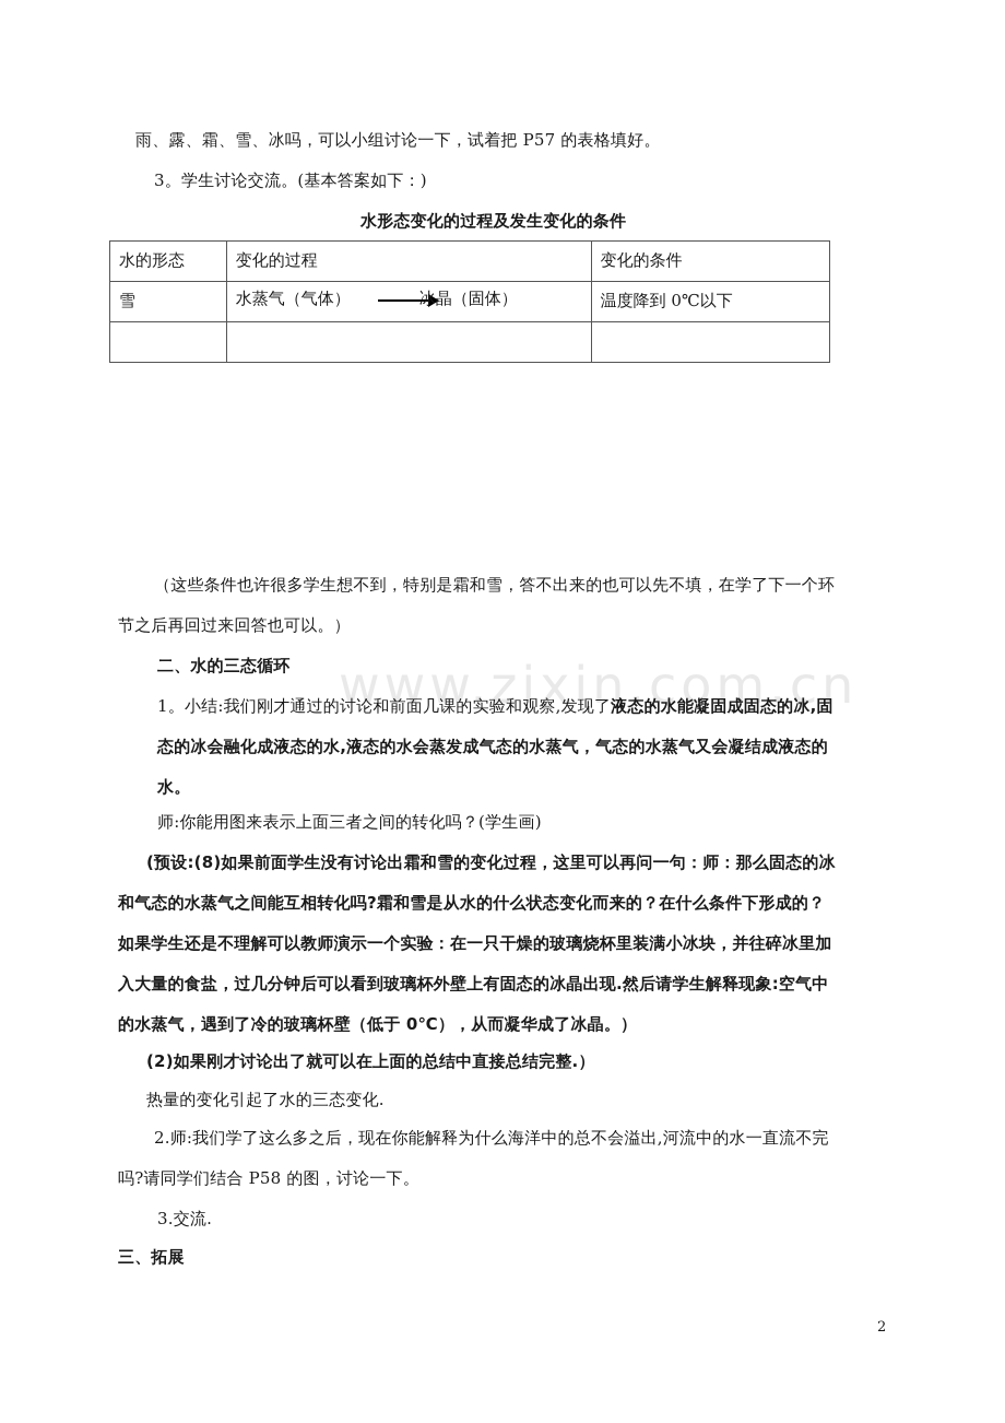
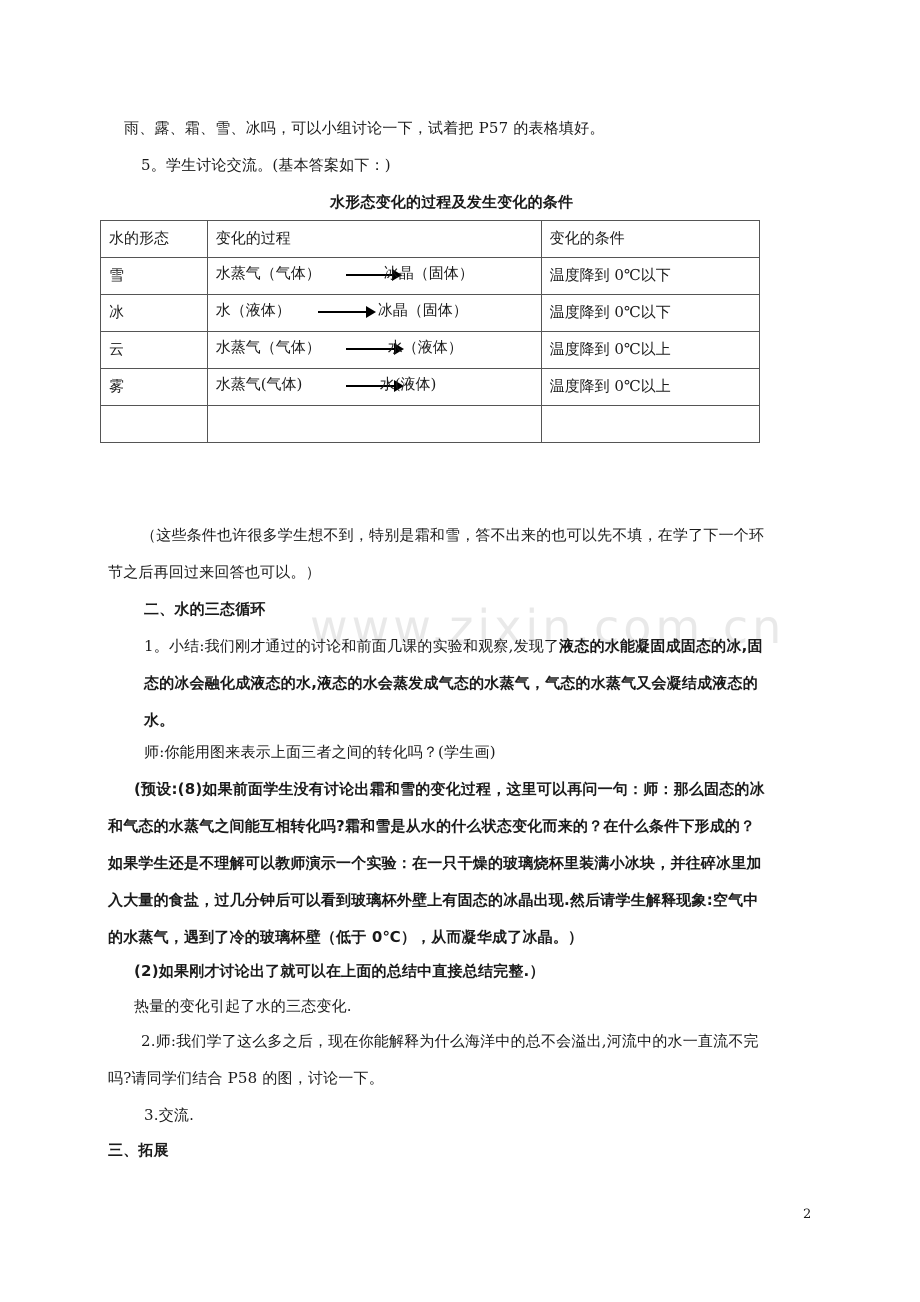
  www.zixin.com.cn
  雨、露、霜、雪、冰吗，可以小组讨论一下，试着把 P57 的表格填好。
- 3。学生讨论交流。(基本答案如下：)
+ 5。学生讨论交流。(基本答案如下：)
  水形态变化的过程及发生变化的条件
  水的形态	变化的过程	变化的条件
  雪	水蒸气（气体） 冰晶（固体）	温度降到 0℃以下
+ 冰	水（液体） 冰晶（固体）	温度降到 0℃以下
+ 云	水蒸气（气体） 水（液体）	温度降到 0℃以上
+ 雾	水蒸气(气体) 水(液体)	温度降到 0℃以上
  （这些条件也许很多学生想不到，特别是霜和雪，答不出来的也可以先不填，在学了下一个环
  节之后再回过来回答也可以。）
  二、水的三态循环
  1。小结:我们刚才通过的讨论和前面几课的实验和观察,发现了液态的水能凝固成固态的冰,固
  态的冰会融化成液态的水,液态的水会蒸发成气态的水蒸气，气态的水蒸气又会凝结成液态的
  水。
  师:你能用图来表示上面三者之间的转化吗？(学生画)
  (预设:(8)如果前面学生没有讨论出霜和雪的变化过程，这里可以再问一句：师：那么固态的冰
  和气态的水蒸气之间能互相转化吗?霜和雪是从水的什么状态变化而来的？在什么条件下形成的？
  如果学生还是不理解可以教师演示一个实验：在一只干燥的玻璃烧杯里装满小冰块，并往碎冰里加
  入大量的食盐，过几分钟后可以看到玻璃杯外壁上有固态的冰晶出现.然后请学生解释现象:空气中
  的水蒸气，遇到了冷的玻璃杯壁（低于 0℃），从而凝华成了冰晶。）
  (2)如果刚才讨论出了就可以在上面的总结中直接总结完整.）
  热量的变化引起了水的三态变化.
  2.师:我们学了这么多之后，现在你能解释为什么海洋中的总不会溢出,河流中的水一直流不完
  吗?请同学们结合 P58 的图，讨论一下。
  3.交流.
  三、拓展
  2
